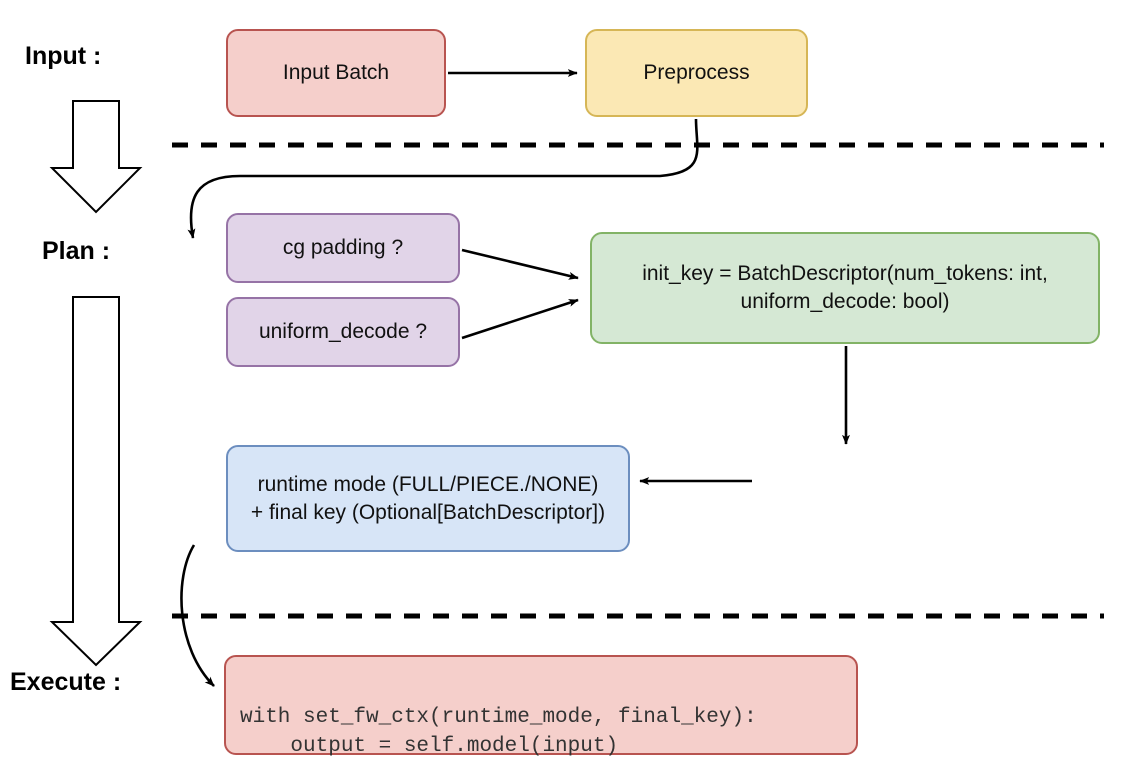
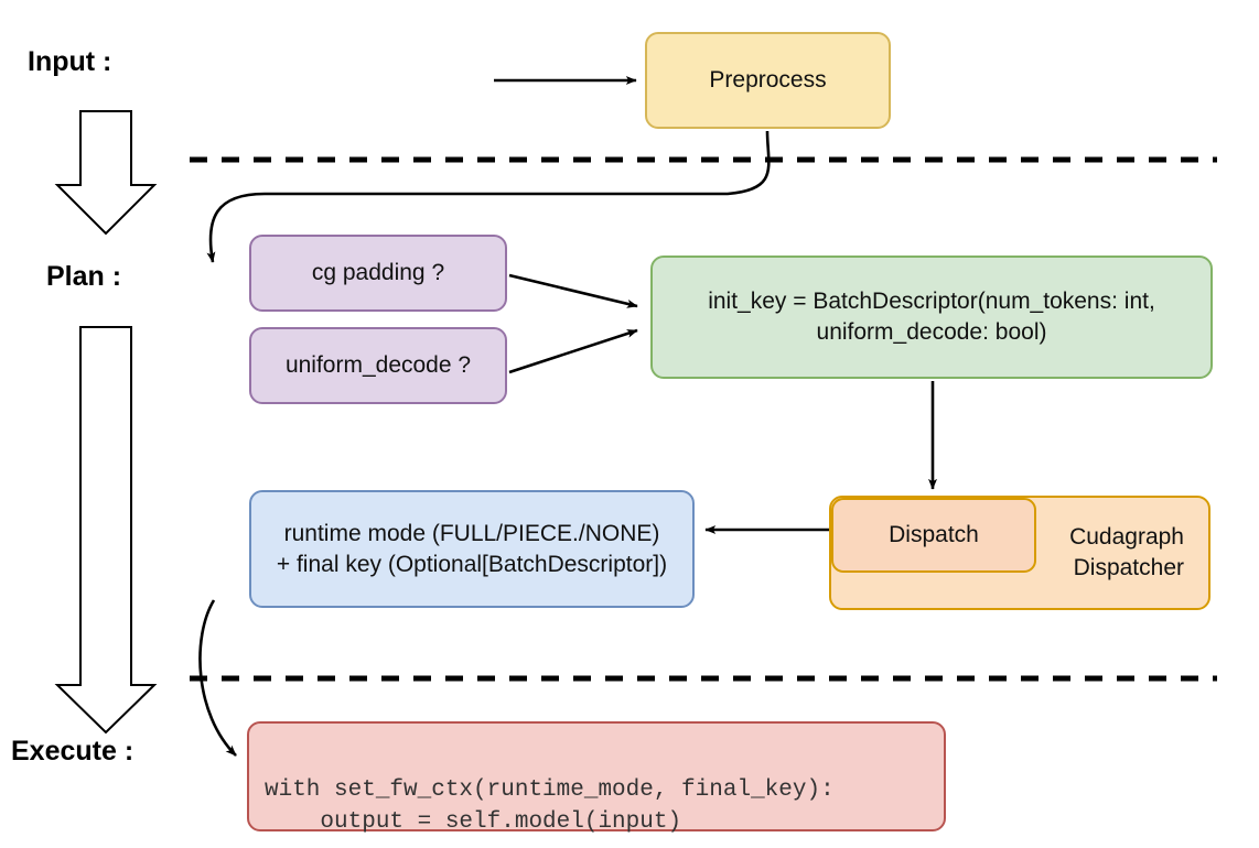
  Input :
  Plan :
  Execute :
- Input Batch
  Preprocess
  cg padding ?
  uniform_decode ?
  init_key = BatchDescriptor(num_tokens: int,
  uniform_decode: bool)
+ Cudagraph
+ Dispatcher
+ Dispatch
  runtime mode (FULL/PIECE./NONE)
  + final key (Optional[BatchDescriptor])
  with set_fw_ctx(runtime_mode, final_key): output = self.model(input)
